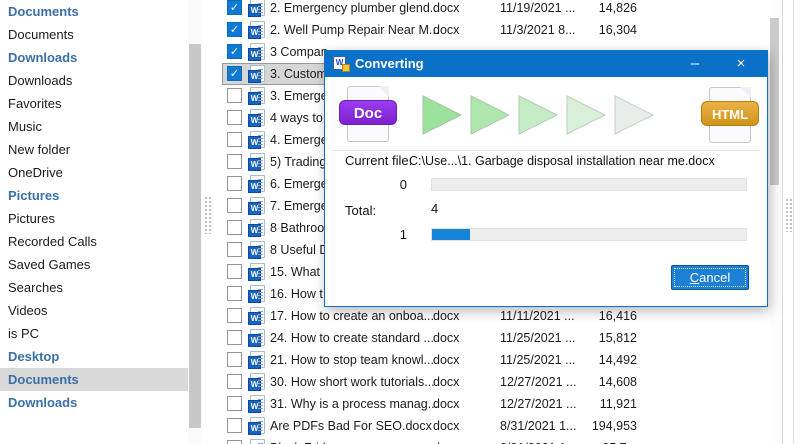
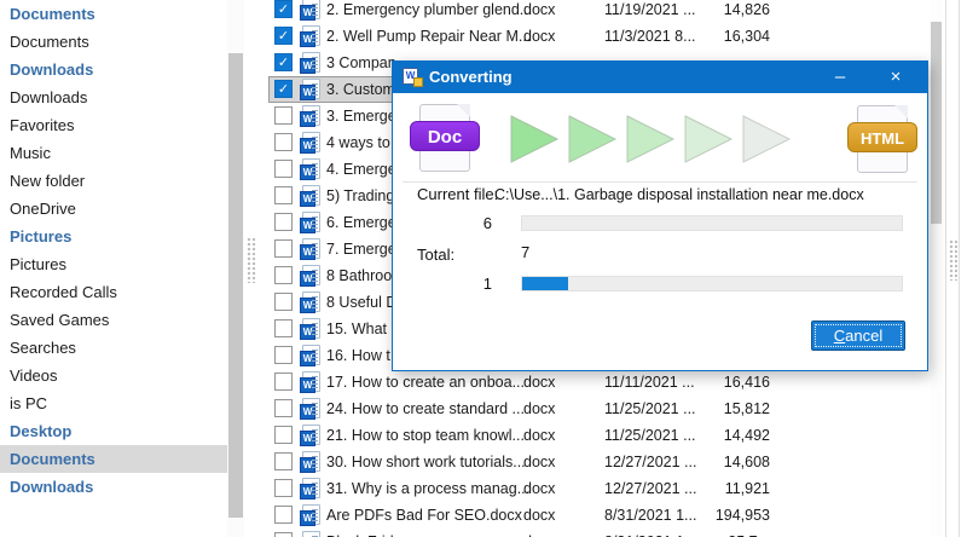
  Documents
  Documents
  Downloads
  Downloads
  Favorites
  Music
  New folder
  OneDrive
  Pictures
  Pictures
  Recorded Calls
  Saved Games
  Searches
  Videos
  is PC
  Desktop
  Documents
  Downloads
  ✓
  W
  2. Emergency plumber glend...
  docx
  11/19/2021 ...
  14,826
  ✓
  W
  2. Well Pump Repair Near M...
  docx
  11/3/2021 8...
  16,304
  ✓
  W
  3 Compa
  ✓
  W
  3. Custom
  W
  3. Emerg
  W
  4 ways to
  W
  4. Emerg
  W
  5) Trading
  W
  6. Emerg
  W
  7. Emerg
  W
  8 Bathroo
  W
  8 Useful
  W
  15. What
  W
  16. How t
  W
  17. How to create an onboa...
  docx
  11/11/2021 ...
  16,416
  W
  24. How to create standard ...
  docx
  11/25/2021 ...
  15,812
  W
  21. How to stop team knowl...
  docx
  11/25/2021 ...
  14,492
  W
  30. How short work tutorials...
  docx
  12/27/2021 ...
  14,608
  W
  31. Why is a process manag...
  docx
  12/27/2021 ...
  11,921
  W
  Are PDFs Bad For SEO.docx
  docx
  8/31/2021 1...
  194,953
  W
  Converting
  –
  ×
  Doc
  HTML
  Current file:
  C:\Use...\1. Garbage disposal installation near me.docx
- 0
+ 6
  Total:
- 4
+ 7
  1
  Cancel
